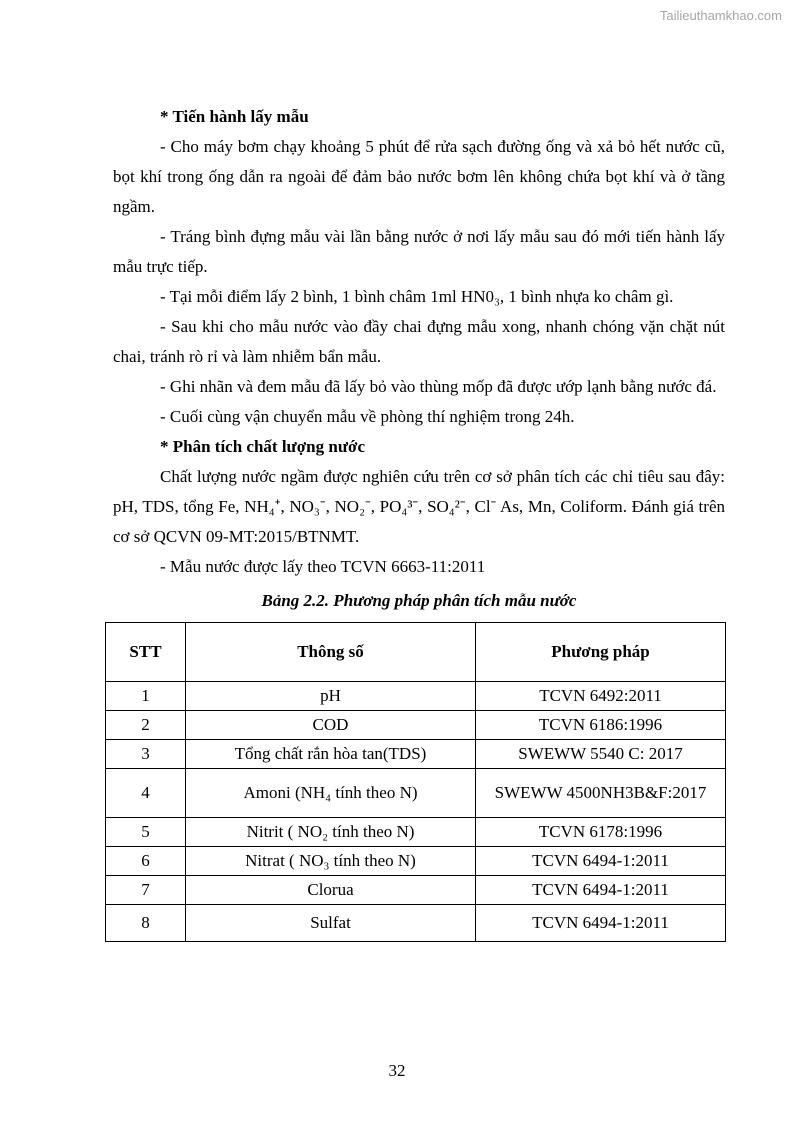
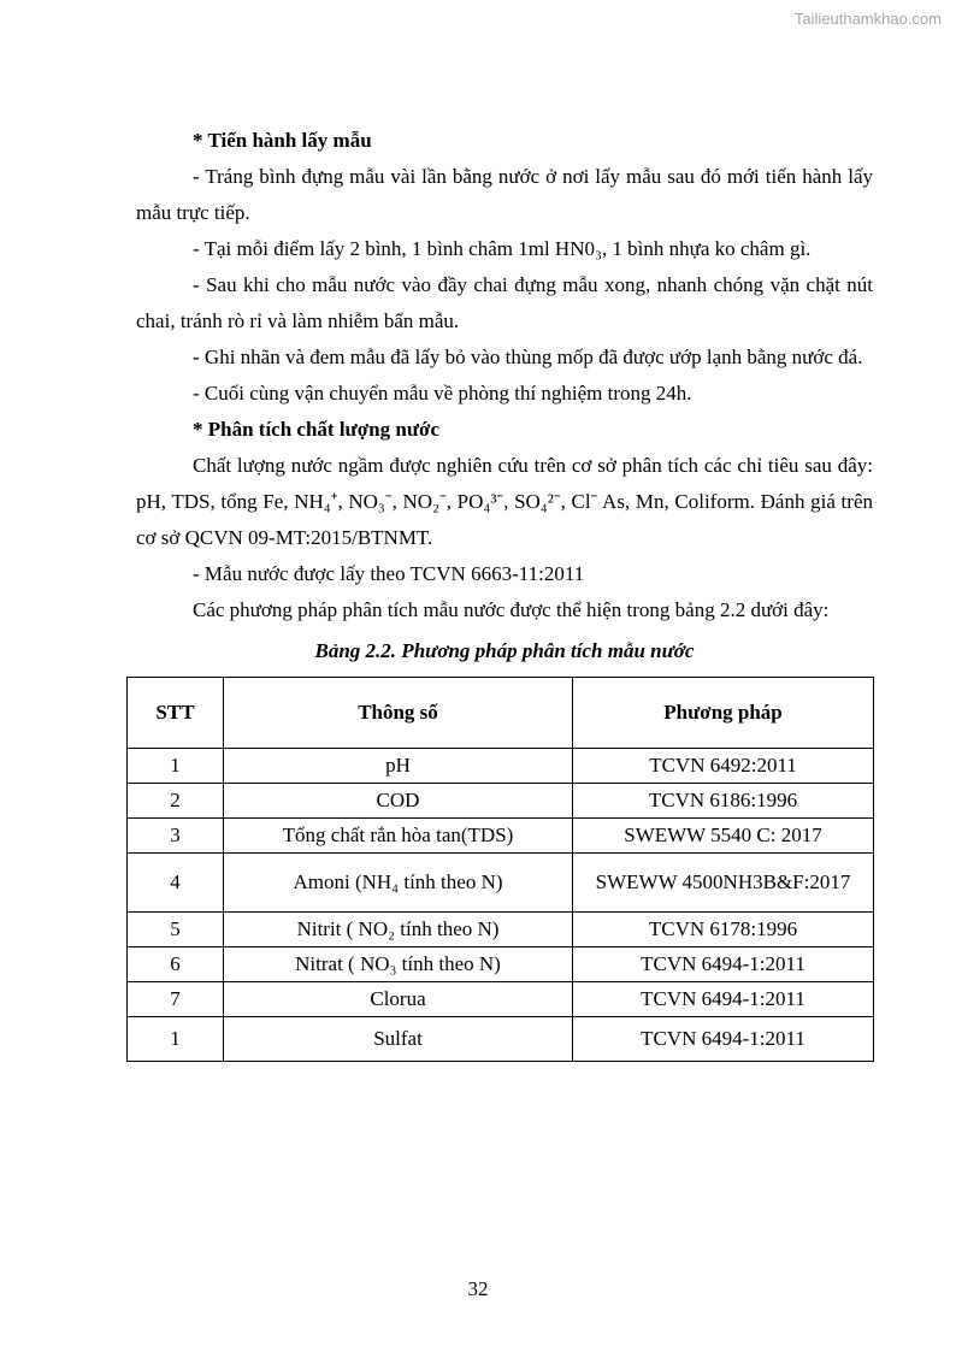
  Tailieuthamkhao.com
  * Tiến hành lấy mẫu
- - Cho máy bơm chạy khoảng 5 phút để rửa sạch đường ống và xả bỏ hết nước cũ, bọt khí trong ống dẫn ra ngoài để đảm bảo nước bơm lên không chứa bọt khí và ở tầng ngầm.
  - Tráng bình đựng mẫu vài lần bằng nước ở nơi lấy mẫu sau đó mới tiến hành lấy mẫu trực tiếp.
  - Tại mỗi điểm lấy 2 bình, 1 bình châm 1ml HN0₃, 1 bình nhựa ko châm gì.
  - Sau khi cho mẫu nước vào đầy chai đựng mẫu xong, nhanh chóng vặn chặt nút chai, tránh rò rỉ và làm nhiễm bẩn mẫu.
  - Ghi nhãn và đem mẫu đã lấy bỏ vào thùng mốp đã được ướp lạnh bằng nước đá.
  - Cuối cùng vận chuyển mẫu về phòng thí nghiệm trong 24h.
  * Phân tích chất lượng nước
  Chất lượng nước ngầm được nghiên cứu trên cơ sở phân tích các chỉ tiêu sau đây: pH, TDS, tổng Fe, NH₄⁺, NO₃⁻, NO₂⁻, PO₄³⁻, SO₄²⁻, Cl⁻ As, Mn, Coliform. Đánh giá trên cơ sở QCVN 09-MT:2015/BTNMT.
  - Mẫu nước được lấy theo TCVN 6663-11:2011
+ Các phương pháp phân tích mẫu nước được thể hiện trong bảng 2.2 dưới đây:
  Bảng 2.2. Phương pháp phân tích mẫu nước
  STT	Thông số	Phương pháp
  1	pH	TCVN 6492:2011
  2	COD	TCVN 6186:1996
  3	Tổng chất rắn hòa tan(TDS)	SWEWW 5540 C: 2017
  4	Amoni (NH₄ tính theo N)	SWEWW 4500NH3B&F:2017
  5	Nitrit ( NO₂ tính theo N)	TCVN 6178:1996
  6	Nitrat ( NO₃ tính theo N)	TCVN 6494-1:2011
  7	Clorua	TCVN 6494-1:2011
- 8	Sulfat	TCVN 6494-1:2011
+ 1	Sulfat	TCVN 6494-1:2011
  32
